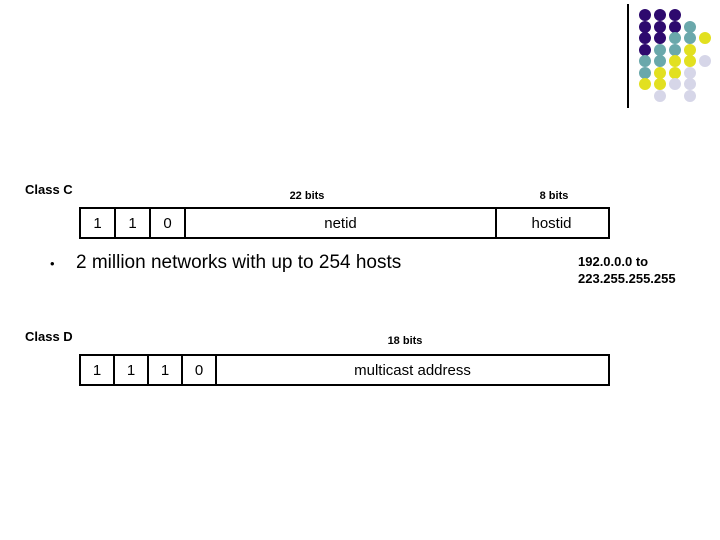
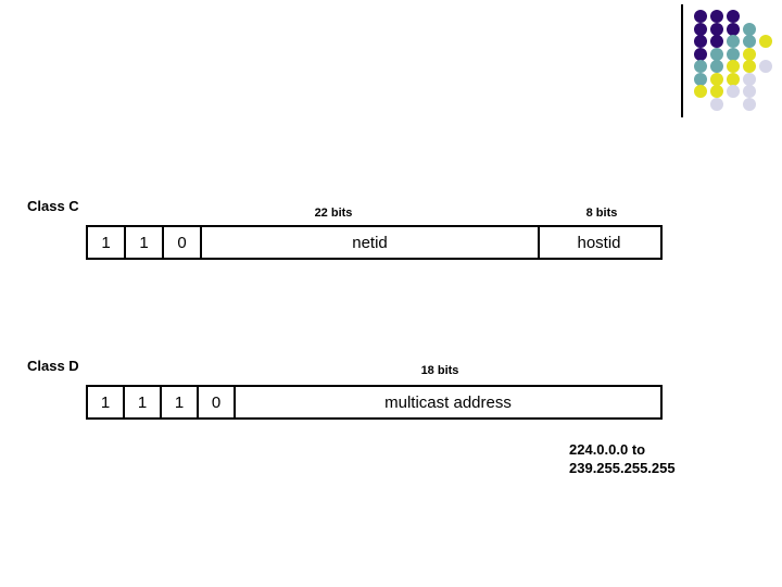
  Class C
  22 bits
  8 bits
  1
  1
  0
  netid
  hostid
- •
- 2 million networks with up to 254 hosts
- 192.0.0.0 to
- 223.255.255.255
  Class D
  18 bits
  1
  1
  1
  0
  multicast address
+ 224.0.0.0 to
+ 239.255.255.255
